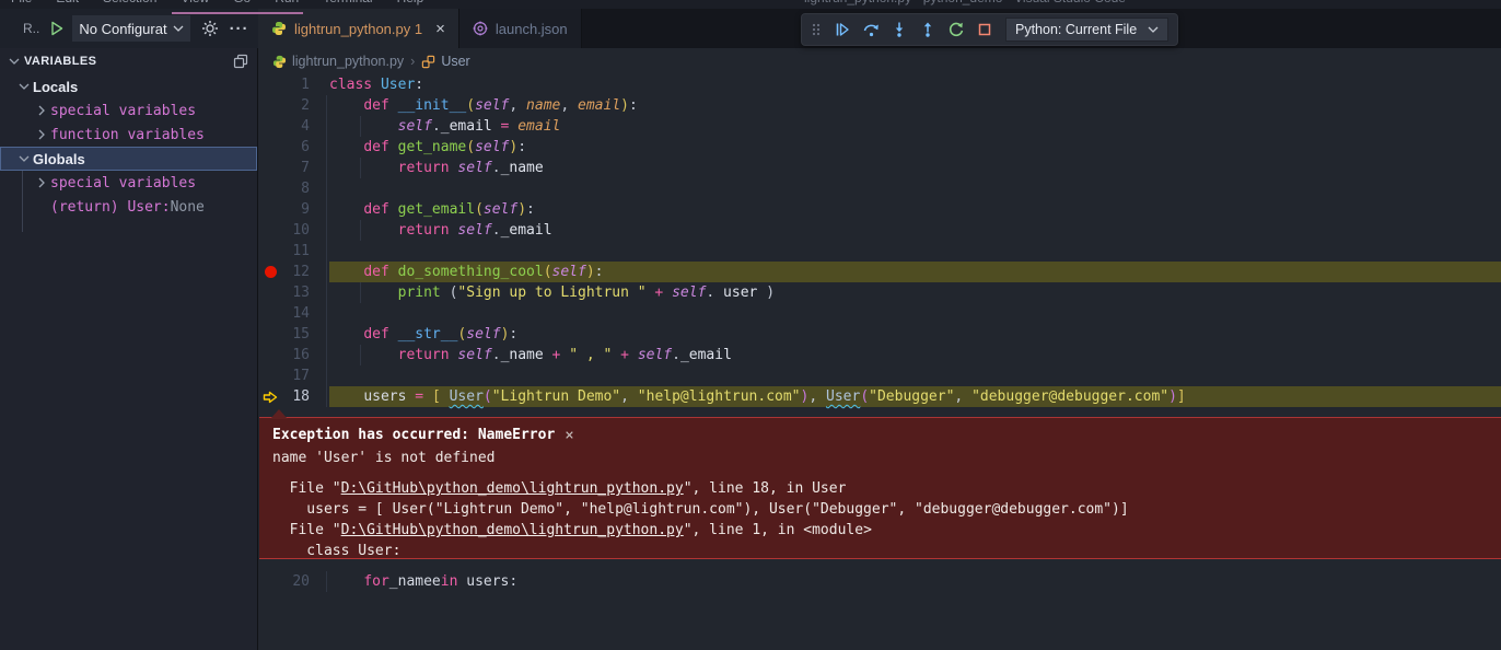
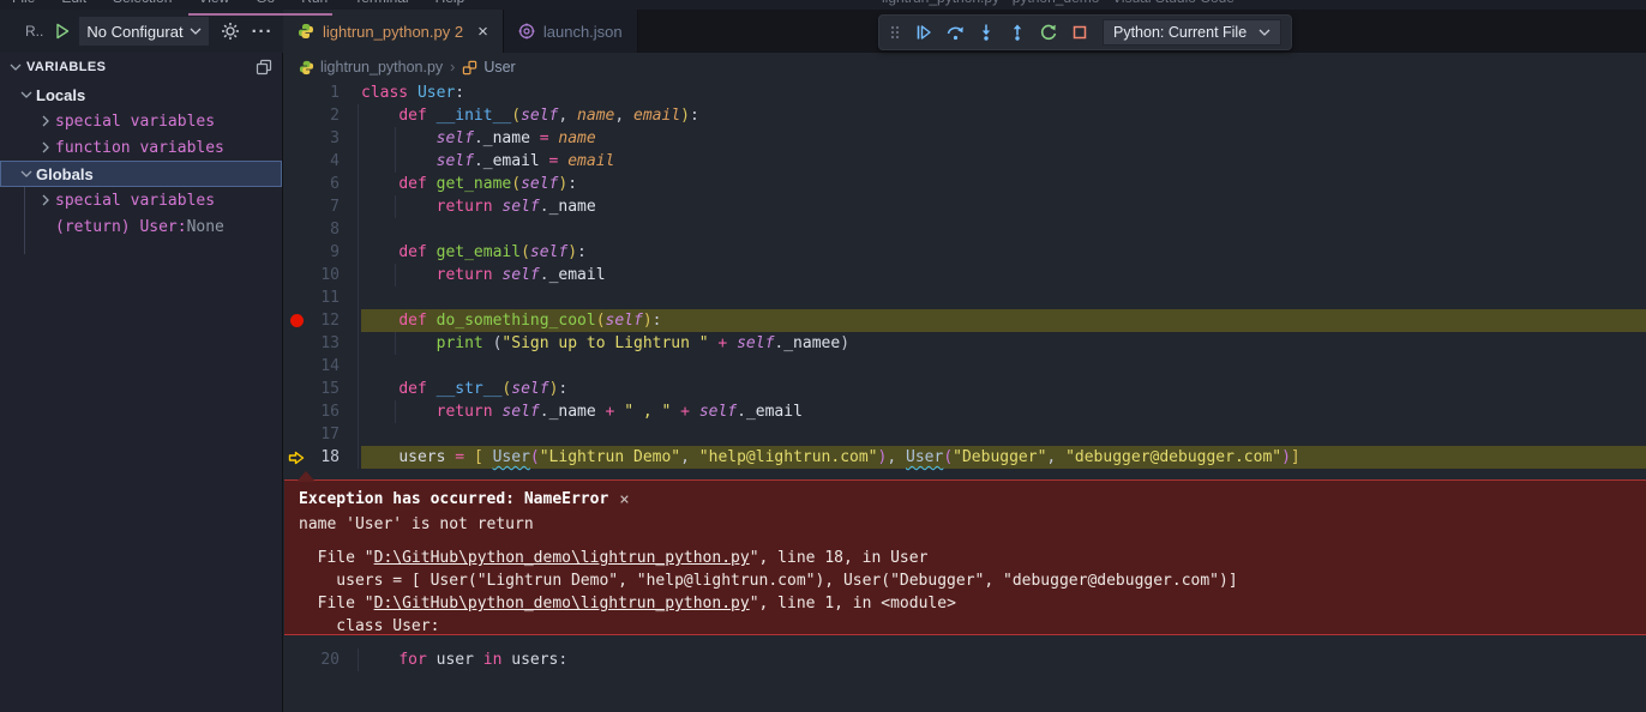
  R..
  No Configurat
  ···
- lightrun_python.py 1
+ lightrun_python.py 2
  ×
  launch.json
  Python: Current File
  VARIABLES
  Locals
  special variables
  function variables
  Globals
  special variables
  (return) User:
  None
  lightrun_python.py
  ›
  User
  1
  class User:
  2
  def __init__(self, name, email):
+ 3
+ self._name = name
  4
  self._email = email
  6
  def get_name(self):
  7
  return self._name
  8
  9
  def get_email(self):
  10
  return self._email
  11
  12
  def do_something_cool(self):
  13
- print ("Sign up to Lightrun " + self. user )
+ print ("Sign up to Lightrun " + self._namee)
  14
  15
  def __str__(self):
  16
  return self._name + " , " + self._email
  17
  18
  users = [ User("Lightrun Demo", "help@lightrun.com"), User("Debugger", "debugger@debugger.com")]
  Exception has occurred: NameError
  ×
- name 'User' is not defined
+ name 'User' is not return
  File "D:\GitHub\python_demo\lightrun_python.py", line 18, in User
  users = [ User("Lightrun Demo", "help@lightrun.com"), User("Debugger", "debugger@debugger.com")]
  File "D:\GitHub\python_demo\lightrun_python.py", line 1, in <module>
  class User:
  20
- for_nameein users:
+ for user in users:
